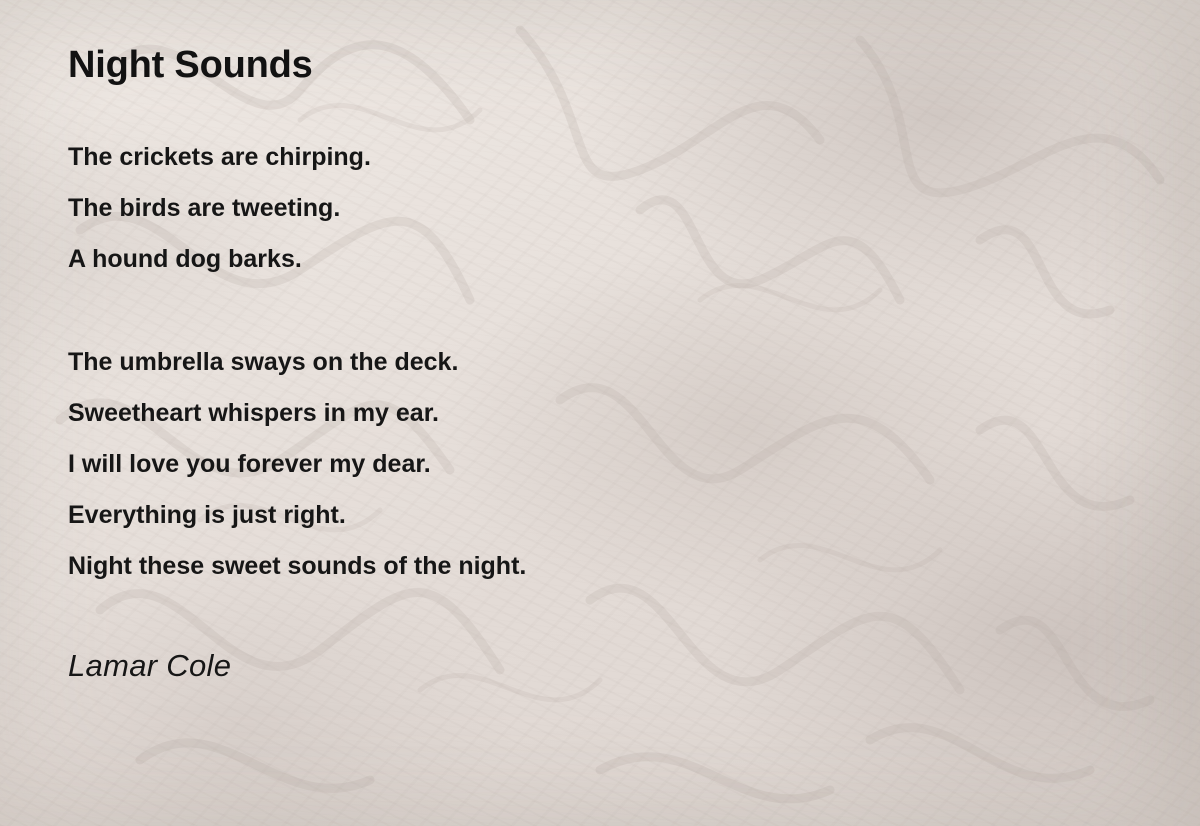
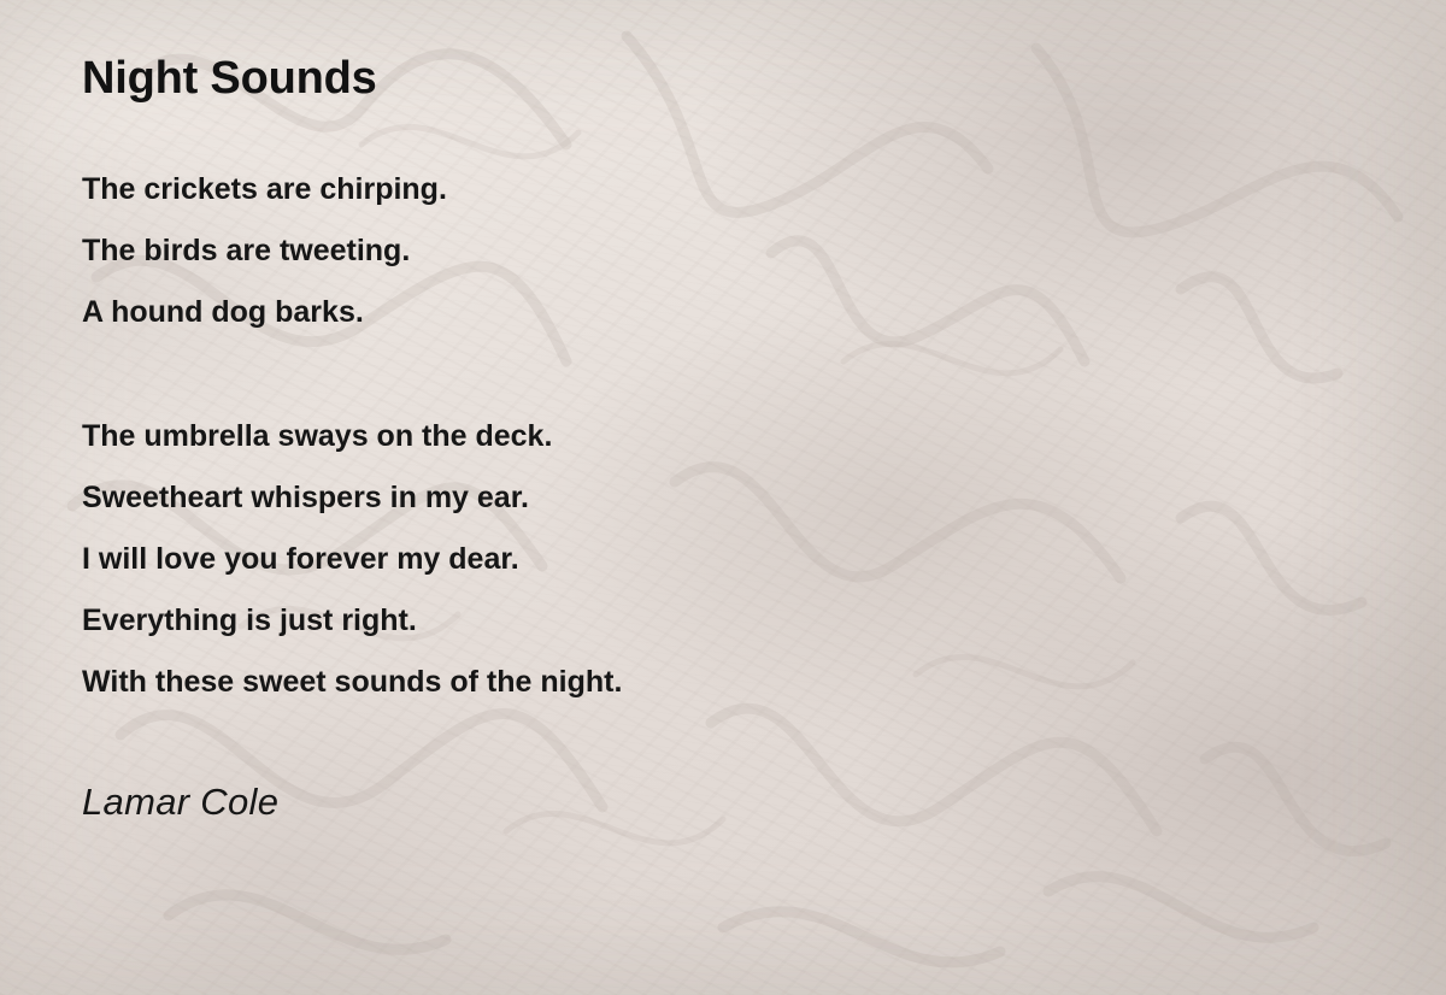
  Night Sounds
  The crickets are chirping.
  The birds are tweeting.
  A hound dog barks.
  The umbrella sways on the deck.
  Sweetheart whispers in my ear.
  I will love you forever my dear.
  Everything is just right.
- Night these sweet sounds of the night.
+ With these sweet sounds of the night.
  Lamar Cole
